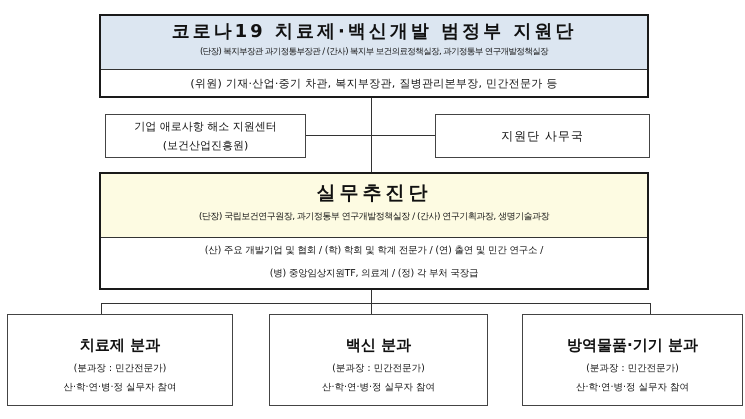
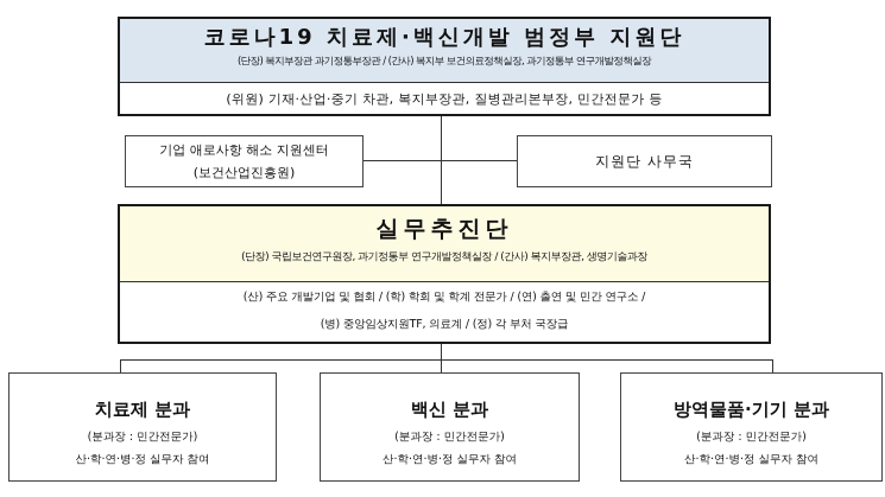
  코로나19 치료제·백신개발 범정부 지원단
  (단장) 복지부장관 과기정통부장관 / (간사) 복지부 보건의료정책실장, 과기정통부 연구개발정책실장
  (위원) 기재·산업·중기 차관, 복지부장관, 질병관리본부장, 민간전문가 등
  기업 애로사항 해소 지원센터
  (보건산업진흥원)
  지원단 사무국
  실무추진단
- (단장) 국립보건연구원장, 과기정통부 연구개발정책실장 / (간사) 연구기획과장, 생명기술과장
+ (단장) 국립보건연구원장, 과기정통부 연구개발정책실장 / (간사) 복지부장관, 생명기술과장
  (산) 주요 개발기업 및 협회 / (학) 학회 및 학계 전문가 / (연) 출연 및 민간 연구소 /
  (병) 중앙임상지원TF, 의료계 / (정) 각 부처 국장급
  치료제 분과
  (분과장 : 민간전문가)
  산·학·연·병·정 실무자 참여
  백신 분과
  (분과장 : 민간전문가)
  산·학·연·병·정 실무자 참여
  방역물품·기기 분과
  (분과장 : 민간전문가)
  산·학·연·병·정 실무자 참여
